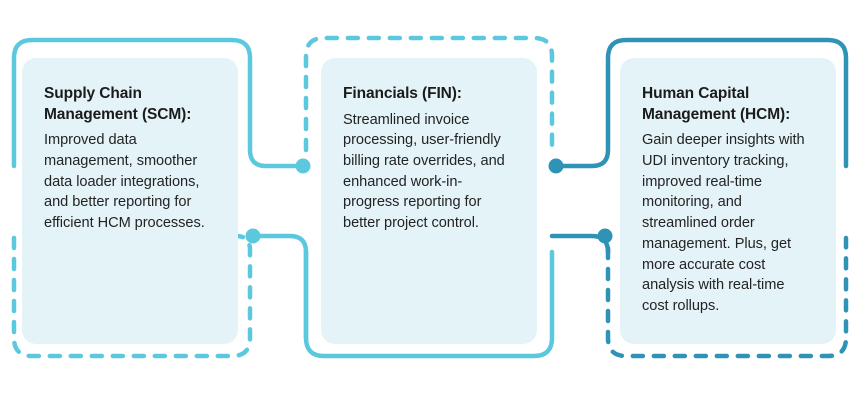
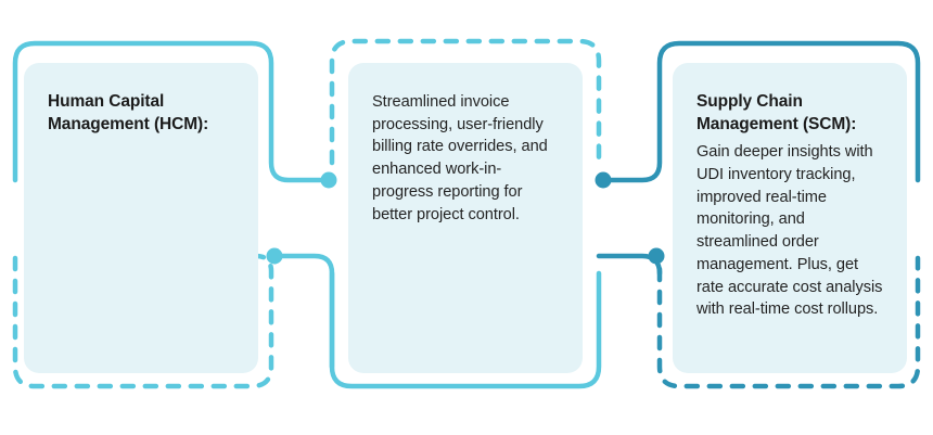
- Supply Chain Management (SCM):
+ Human Capital Management (HCM):
- Improved data management, smoother data loader integrations, and better reporting for efficient HCM processes.
- Financials (FIN):
  Streamlined invoice processing, user-friendly billing rate overrides, and enhanced work-in-progress reporting for better project control.
- Human Capital Management (HCM):
+ Supply Chain Management (SCM):
- Gain deeper insights with UDI inventory tracking, improved real-time monitoring, and streamlined order management. Plus, get more accurate cost analysis with real-time cost rollups.
+ Gain deeper insights with UDI inventory tracking, improved real-time monitoring, and streamlined order management. Plus, get rate accurate cost analysis with real-time cost rollups.
